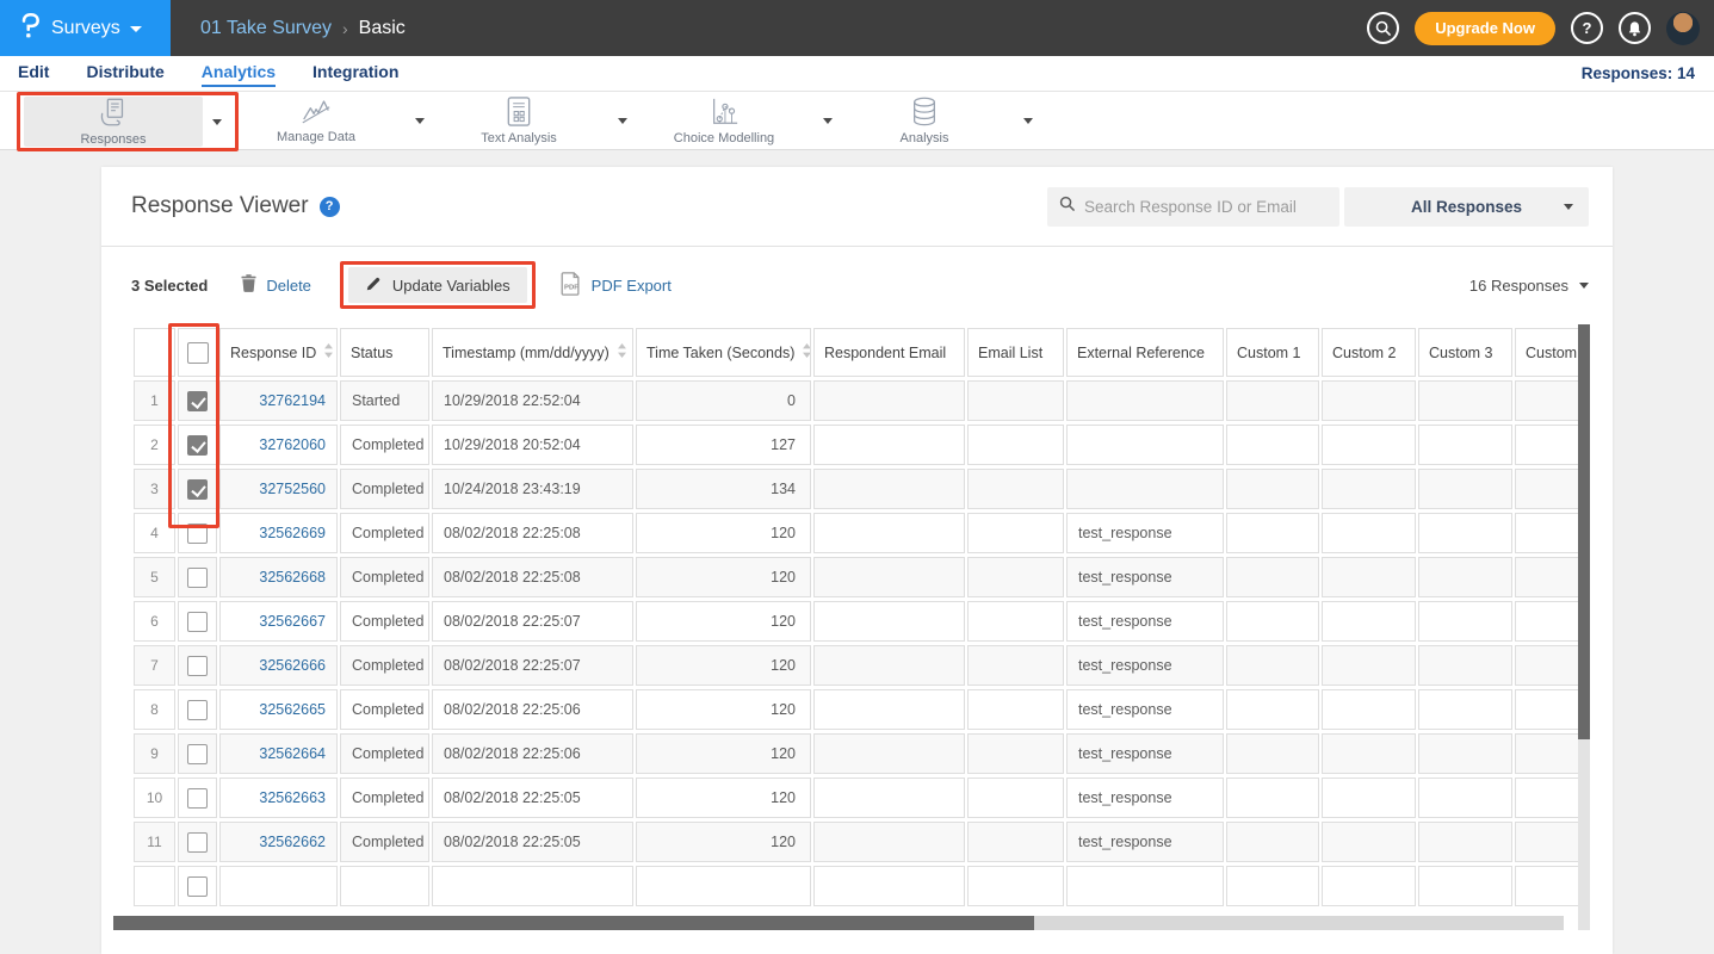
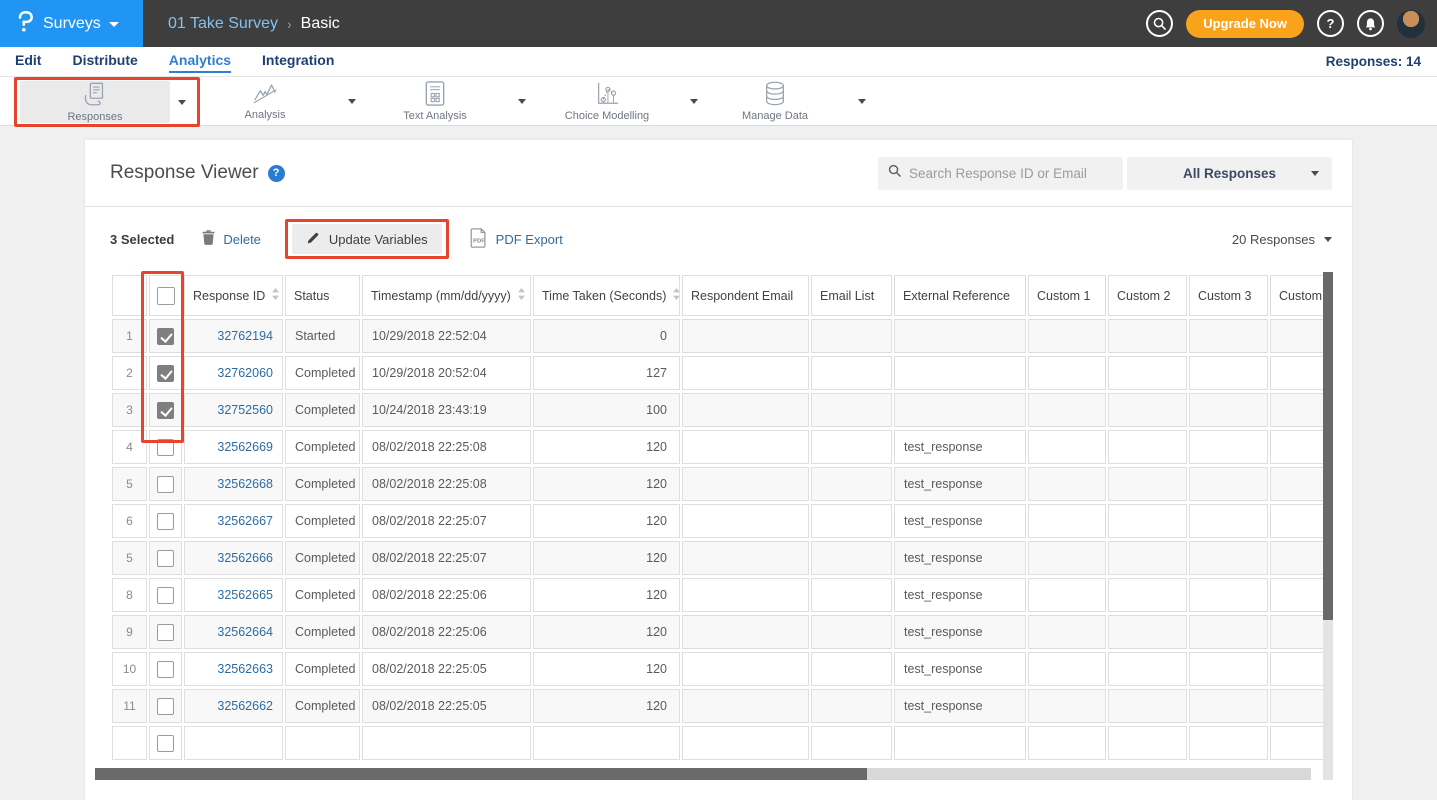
  Surveys
  01 Take Survey
  ›
  Basic
  Upgrade Now
  ?
  Edit
  Distribute
  Analytics
  Integration
  Responses: 14
  Responses
- Manage Data
+ Analysis
  Text Analysis
  Choice Modelling
- Analysis
+ Manage Data
  Response Viewer
  ?
  Search Response ID or Email
  All Responses
  3 Selected
  Delete
  Update Variables
  PDF Export
- 16 Responses
+ 20 Responses
  		Response ID	Status	Timestamp (mm/dd/yyyy)	Time Taken (Seconds)	Respondent Email	Email List	External Reference	Custom 1	Custom 2	Custom 3	Custom
  1		32762194	Started	10/29/2018 22:52:04	0
  2		32762060	Completed	10/29/2018 20:52:04	127
- 3		32752560	Completed	10/24/2018 23:43:19	134
+ 3		32752560	Completed	10/24/2018 23:43:19	100
  4		32562669	Completed	08/02/2018 22:25:08	120			test_response
  5		32562668	Completed	08/02/2018 22:25:08	120			test_response
  6		32562667	Completed	08/02/2018 22:25:07	120			test_response
- 7		32562666	Completed	08/02/2018 22:25:07	120			test_response
+ 5		32562666	Completed	08/02/2018 22:25:07	120			test_response
  8		32562665	Completed	08/02/2018 22:25:06	120			test_response
  9		32562664	Completed	08/02/2018 22:25:06	120			test_response
  10		32562663	Completed	08/02/2018 22:25:05	120			test_response
  11		32562662	Completed	08/02/2018 22:25:05	120			test_response
